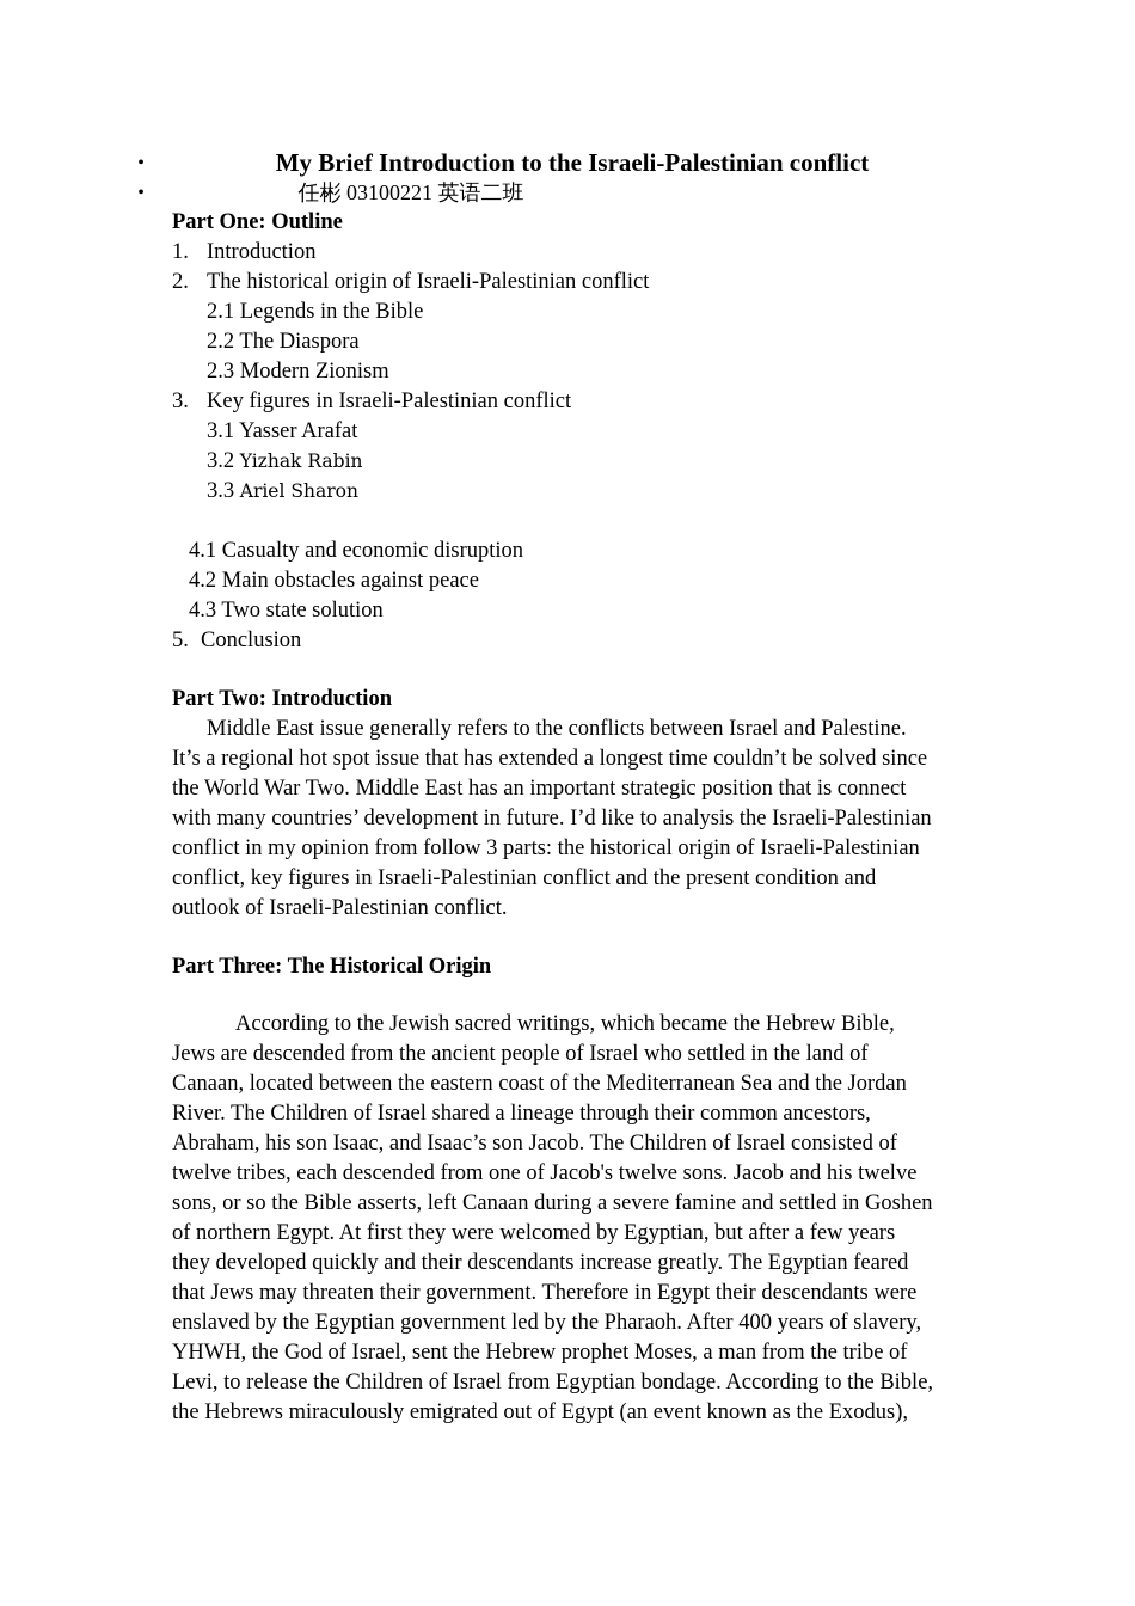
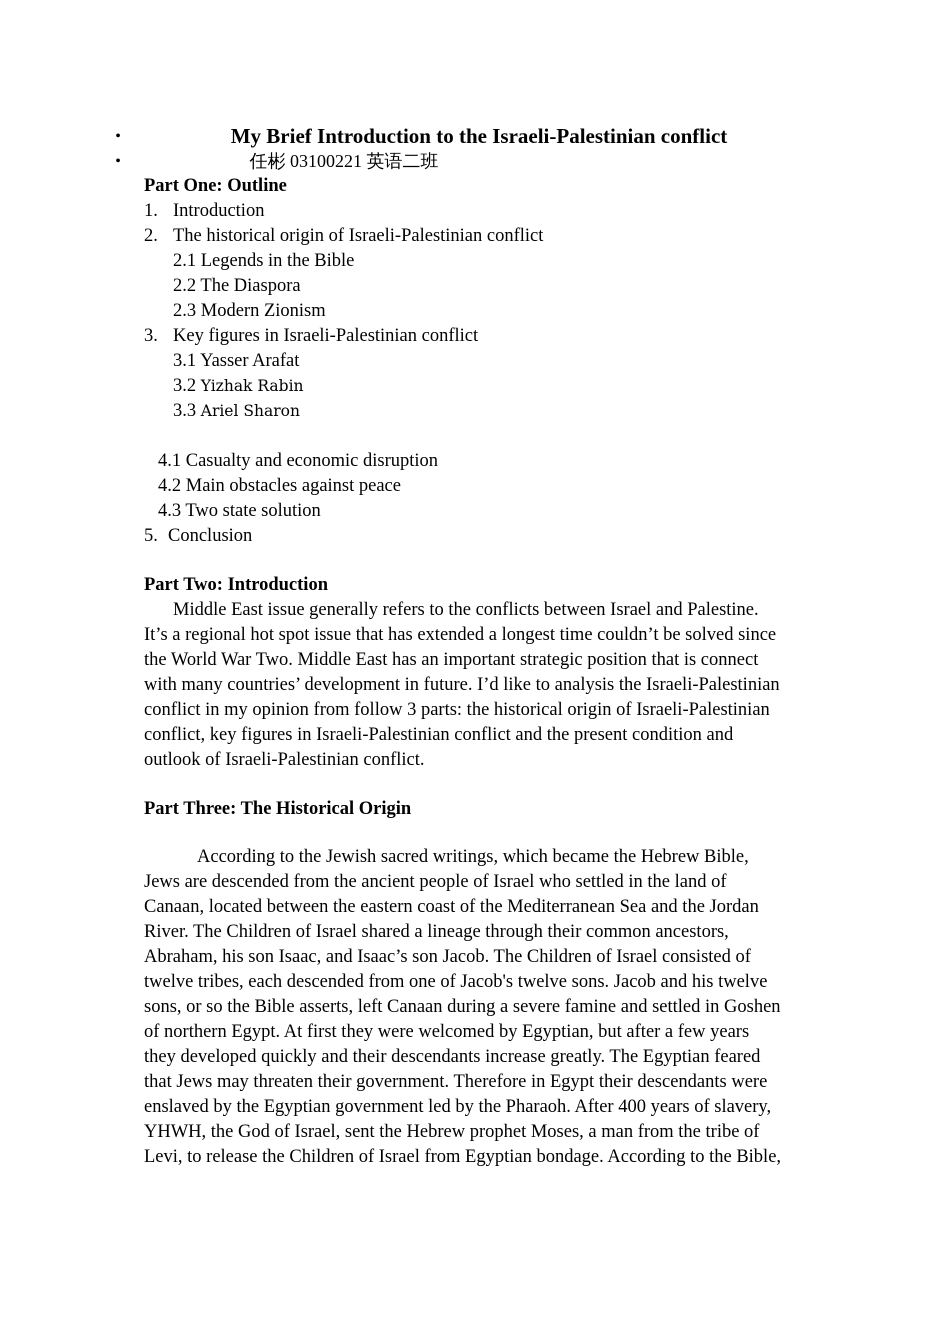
  •
  •
  My Brief Introduction to the Israeli-Palestinian conflict
  任彬 03100221 英语二班
  Part One: Outline
  1. Introduction
  2. The historical origin of Israeli-Palestinian conflict
  2.1 Legends in the Bible
  2.2 The Diaspora
  2.3 Modern Zionism
  3. Key figures in Israeli-Palestinian conflict
  3.1 Yasser Arafat
  3.2 Yizhak Rabin
  3.3 Ariel Sharon
  4.1 Casualty and economic disruption
  4.2 Main obstacles against peace
  4.3 Two state solution
  5. Conclusion
  Part Two: Introduction
  Middle East issue generally refers to the conflicts between Israel and Palestine.
  It’s a regional hot spot issue that has extended a longest time couldn’t be solved since
  the World War Two. Middle East has an important strategic position that is connect
  with many countries’ development in future. I’d like to analysis the Israeli-Palestinian
  conflict in my opinion from follow 3 parts: the historical origin of Israeli-Palestinian
  conflict, key figures in Israeli-Palestinian conflict and the present condition and
  outlook of Israeli-Palestinian conflict.
  Part Three: The Historical Origin
  According to the Jewish sacred writings, which became the Hebrew Bible,
  Jews are descended from the ancient people of Israel who settled in the land of
  Canaan, located between the eastern coast of the Mediterranean Sea and the Jordan
  River. The Children of Israel shared a lineage through their common ancestors,
  Abraham, his son Isaac, and Isaac’s son Jacob. The Children of Israel consisted of
  twelve tribes, each descended from one of Jacob's twelve sons. Jacob and his twelve
  sons, or so the Bible asserts, left Canaan during a severe famine and settled in Goshen
  of northern Egypt. At first they were welcomed by Egyptian, but after a few years
  they developed quickly and their descendants increase greatly. The Egyptian feared
  that Jews may threaten their government. Therefore in Egypt their descendants were
  enslaved by the Egyptian government led by the Pharaoh. After 400 years of slavery,
  YHWH, the God of Israel, sent the Hebrew prophet Moses, a man from the tribe of
  Levi, to release the Children of Israel from Egyptian bondage. According to the Bible,
- the Hebrews miraculously emigrated out of Egypt (an event known as the Exodus),
